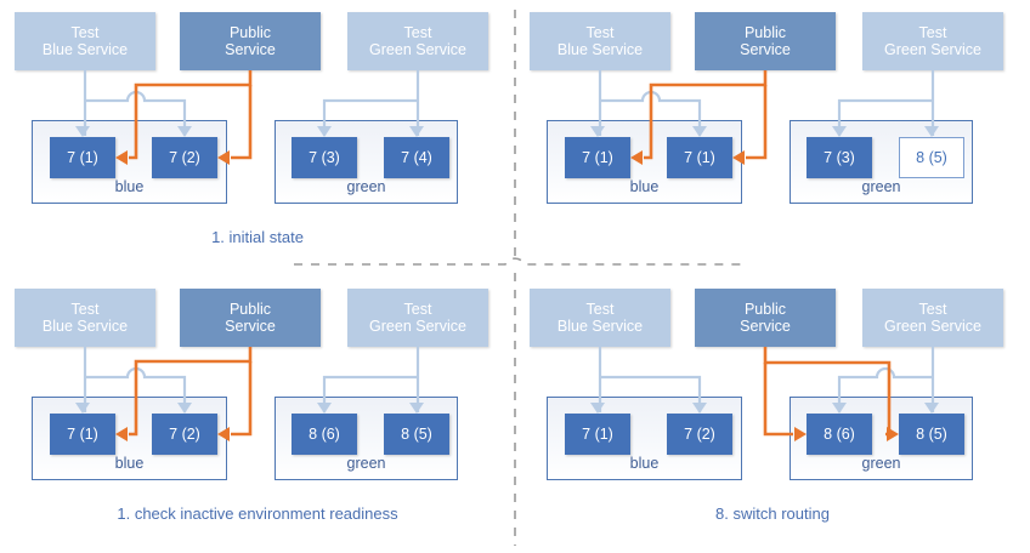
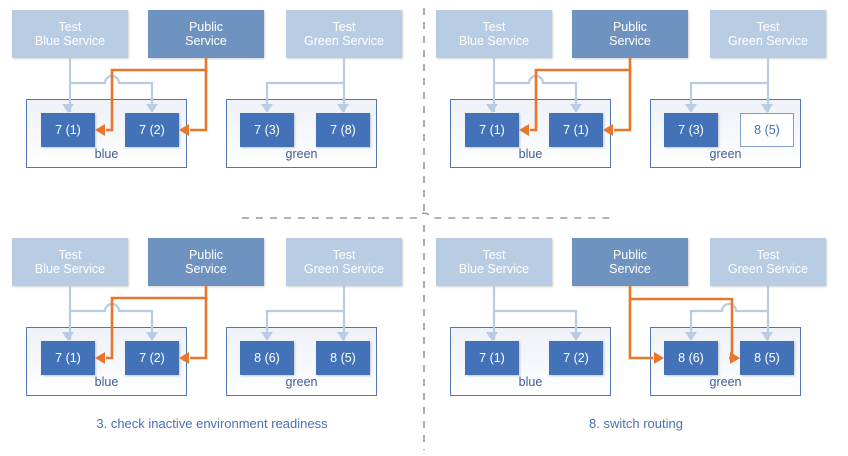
  Test
  Blue Service
  Public
  Service
  Test
  Green Service
  blue
  green
  7 (1)
  7 (2)
  7 (3)
- 7 (4)
+ 7 (8)
- 1. initial state
  Test
  Blue Service
  Public
  Service
  Test
  Green Service
  blue
  green
  7 (1)
  7 (1)
  7 (3)
  8 (5)
  Test
  Blue Service
  Public
  Service
  Test
  Green Service
  blue
  green
  7 (1)
  7 (2)
  8 (6)
  8 (5)
- 1. check inactive environment readiness
+ 3. check inactive environment readiness
  Test
  Blue Service
  Public
  Service
  Test
  Green Service
  blue
  green
  7 (1)
  7 (2)
  8 (6)
  8 (5)
  8. switch routing
